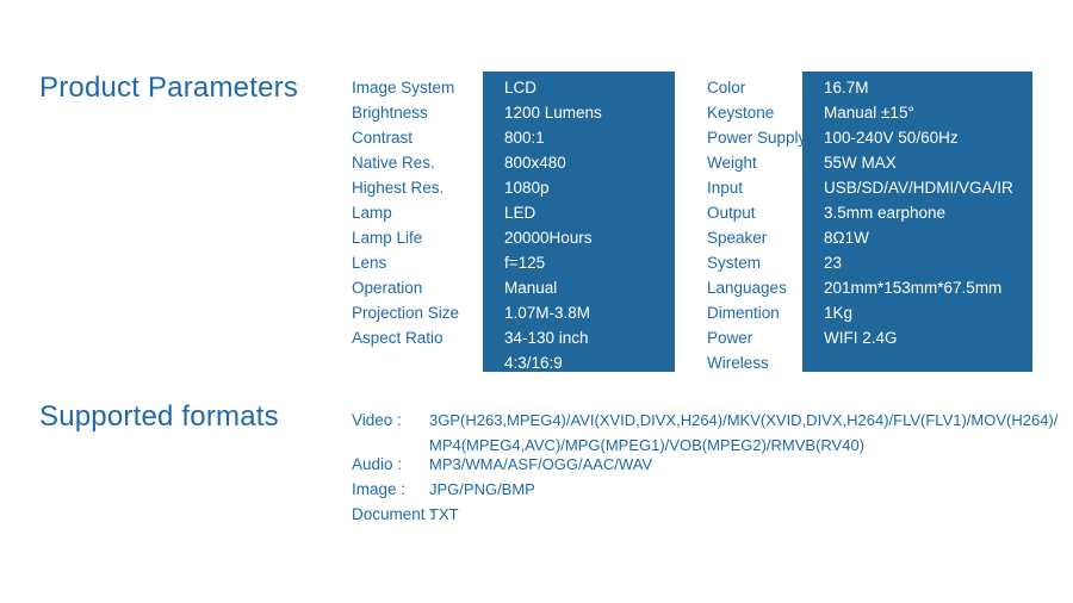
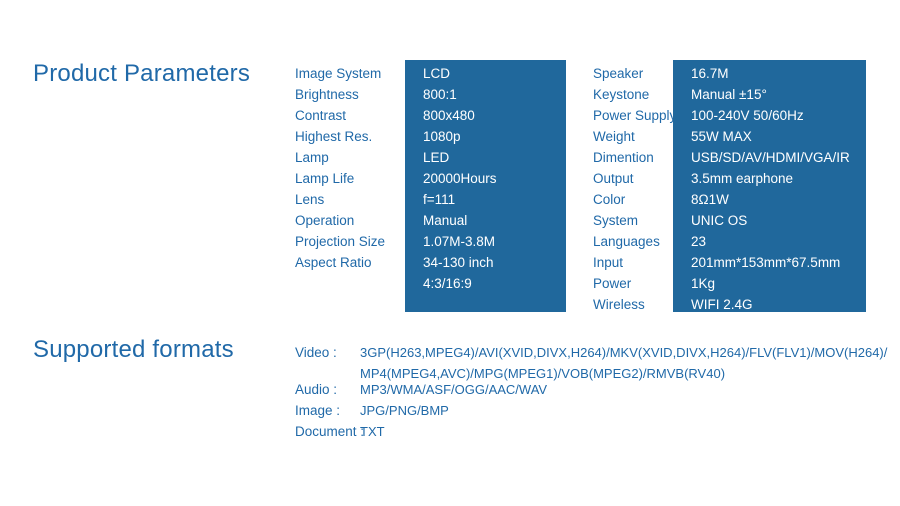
  Product Parameters
  Image System
  Brightness
  Contrast
- Native Res.
  Highest Res.
  Lamp
  Lamp Life
  Lens
  Operation
  Projection Size
  Aspect Ratio
  LCD
- 1200 Lumens
  800:1
  800x480
  1080p
  LED
  20000Hours
- f=125
+ f=111
  Manual
  1.07M-3.8M
  34-130 inch
  4:3/16:9
- Color
+ Speaker
  Keystone
  Power Suppl
  Weight
- Input
+ Dimention
  Output
- Speaker
+ Color
  System
  Languages
- Dimention
+ Input
  Power
  Wireless
  16.7M
  Manual ±15°
  100-240V 50/60Hz
  55W MAX
  USB/SD/AV/HDMI/VGA/IR
  3.5mm earphone
  8Ω1W
+ UNIC OS
  23
  201mm*153mm*67.5mm
  1Kg
  WIFI 2.4G
  Supported formats
  Video :
  3GP(H263,MPEG4)/AVI(XVID,DIVX,H264)/MKV(XVID,DIVX,H264)/FLV(FLV1)/MOV(H264)/
  MP4(MPEG4,AVC)/MPG(MPEG1)/VOB(MPEG2)/RMVB(RV40)
  Audio :
  MP3/WMA/ASF/OGG/AAC/WAV
  Image :
  JPG/PNG/BMP
  Document :
  TXT
